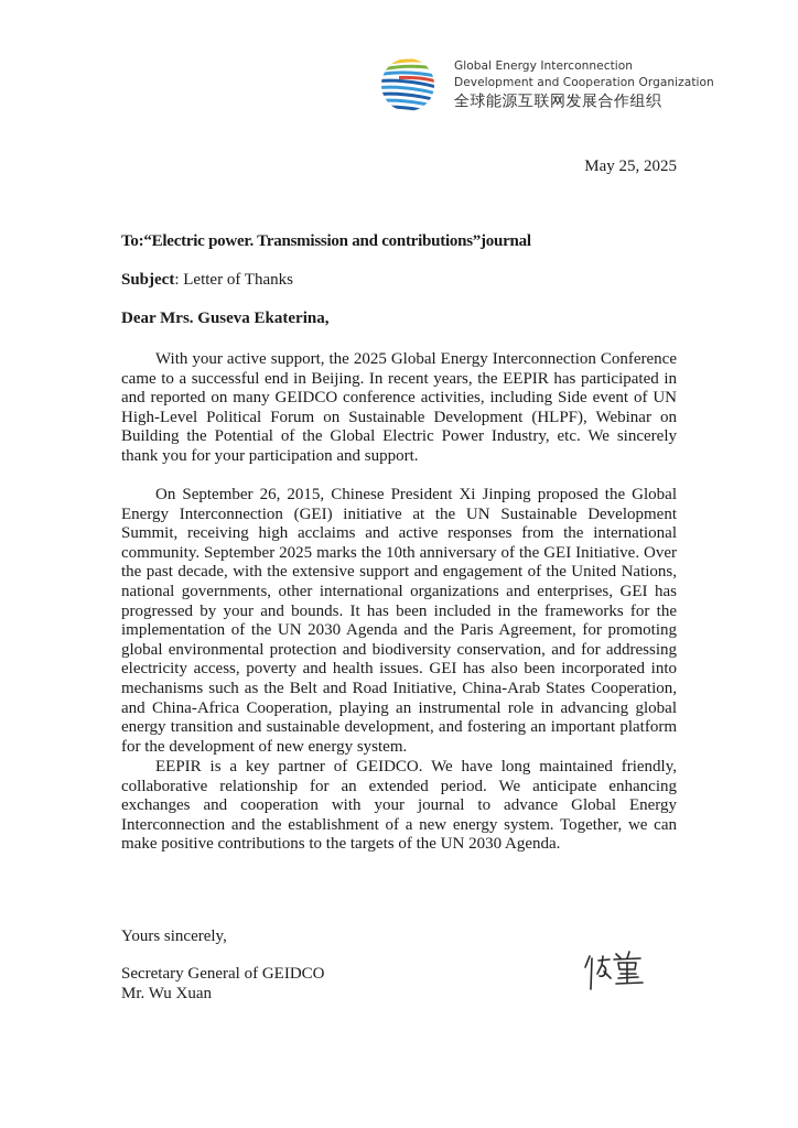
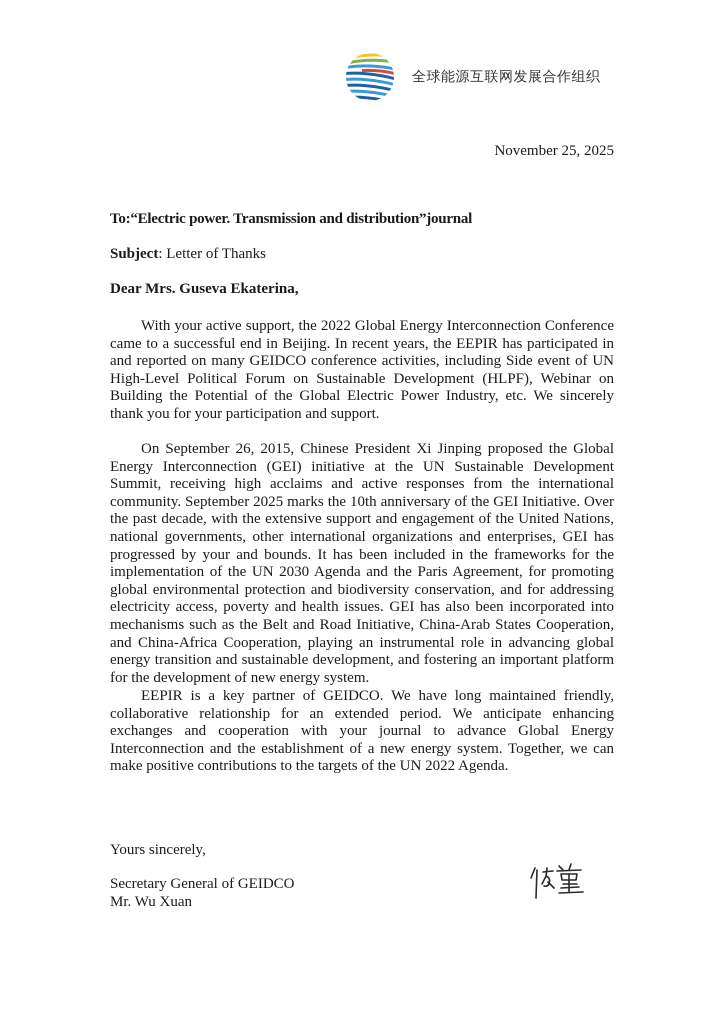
- Global Energy Interconnection
- Development and Cooperation Organization
  全球能源互联网发展合作组织
- May 25, 2025
+ November 25, 2025
- To:“Electric power. Transmission and contributions”journal
+ To:“Electric power. Transmission and distribution”journal
  Subject: Letter of Thanks
  Dear Mrs. Guseva Ekaterina,
- With your active support, the 2025 Global Energy Interconnection Conference came to a successful end in Beijing. In recent years, the EEPIR has participated in and reported on many GEIDCO conference activities, including Side event of UN High-Level Political Forum on Sustainable Development (HLPF), Webinar on Building the Potential of the Global Electric Power Industry, etc. We sincerely thank you for your participation and support.
+ With your active support, the 2022 Global Energy Interconnection Conference came to a successful end in Beijing. In recent years, the EEPIR has participated in and reported on many GEIDCO conference activities, including Side event of UN High-Level Political Forum on Sustainable Development (HLPF), Webinar on Building the Potential of the Global Electric Power Industry, etc. We sincerely thank you for your participation and support.
  On September 26, 2015, Chinese President Xi Jinping proposed the Global Energy Interconnection (GEI) initiative at the UN Sustainable Development Summit, receiving high acclaims and active responses from the international community. September 2025 marks the 10th anniversary of the GEI Initiative. Over the past decade, with the extensive support and engagement of the United Nations, national governments, other international organizations and enterprises, GEI has progressed by your and bounds. It has been included in the frameworks for the implementation of the UN 2030 Agenda and the Paris Agreement, for promoting global environmental protection and biodiversity conservation, and for addressing electricity access, poverty and health issues. GEI has also been incorporated into mechanisms such as the Belt and Road Initiative, China-Arab States Cooperation, and China-Africa Cooperation, playing an instrumental role in advancing global energy transition and sustainable development, and fostering an important platform for the development of new energy system.
- EEPIR is a key partner of GEIDCO. We have long maintained friendly, collaborative relationship for an extended period. We anticipate enhancing exchanges and cooperation with your journal to advance Global Energy Interconnection and the establishment of a new energy system. Together, we can make positive contributions to the targets of the UN 2030 Agenda.
+ EEPIR is a key partner of GEIDCO. We have long maintained friendly, collaborative relationship for an extended period. We anticipate enhancing exchanges and cooperation with your journal to advance Global Energy Interconnection and the establishment of a new energy system. Together, we can make positive contributions to the targets of the UN 2022 Agenda.
  Yours sincerely,
  Secretary General of GEIDCO
  Mr. Wu Xuan
